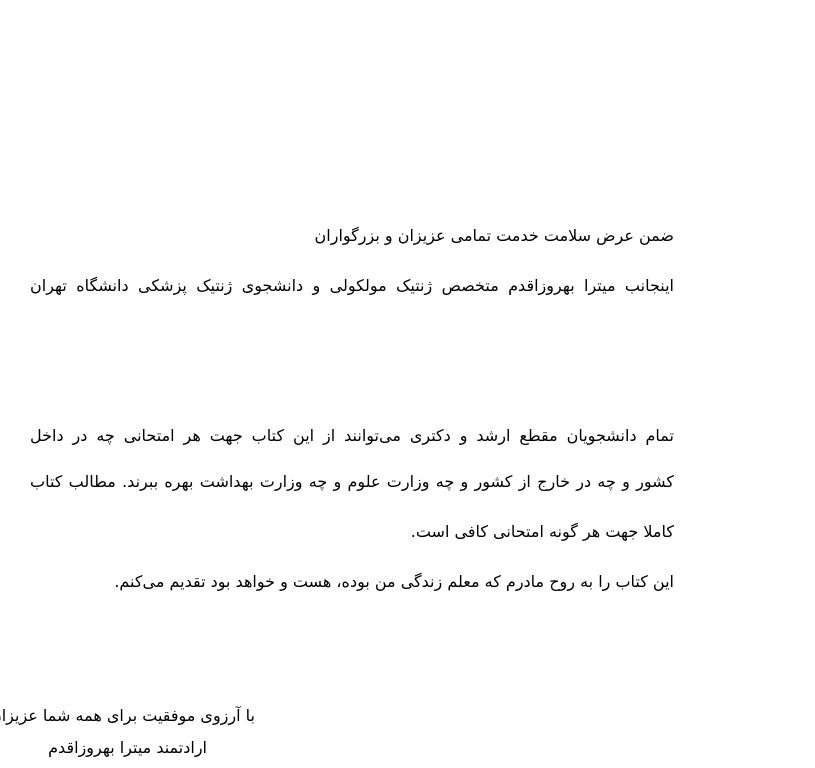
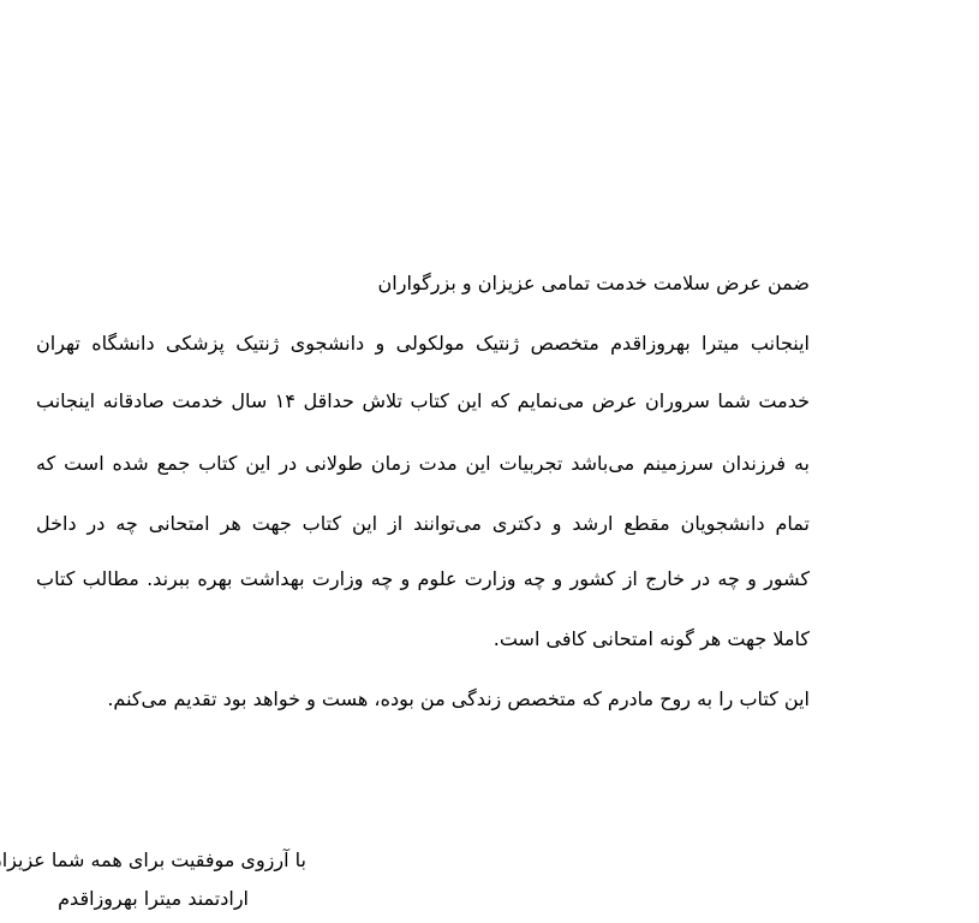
  ضمن عرض سلامت خدمت تمامی عزیزان و بزرگواران
  اینجانب میترا بهروزاقدم متخصص ژنتیک مولکولی و دانشجوی ژنتیک پزشکی دانشگاه تهران
+ خدمت شما سروران عرض می‌نمایم که این کتاب تلاش حداقل ۱۴ سال خدمت صادقانه اینجانب
+ به فرزندان سرزمینم می‌باشد تجربیات این مدت زمان طولانی در این کتاب جمع شده است که
  تمام دانشجویان مقطع ارشد و دکتری می‌توانند از این کتاب جهت هر امتحانی چه در داخل
  کشور و چه در خارج از کشور و چه وزارت علوم و چه وزارت بهداشت بهره ببرند. مطالب کتاب
  کاملا جهت هر گونه امتحانی کافی است.
- این کتاب را به روح مادرم که معلم زندگی من بوده، هست و خواهد بود تقدیم می‌کنم.
+ این کتاب را به روح مادرم که متخصص زندگی من بوده، هست و خواهد بود تقدیم می‌کنم.
  با آرزوی موفقیت برای همه شما عزیزا
  ارادتمند میترا بهروزاقدم
